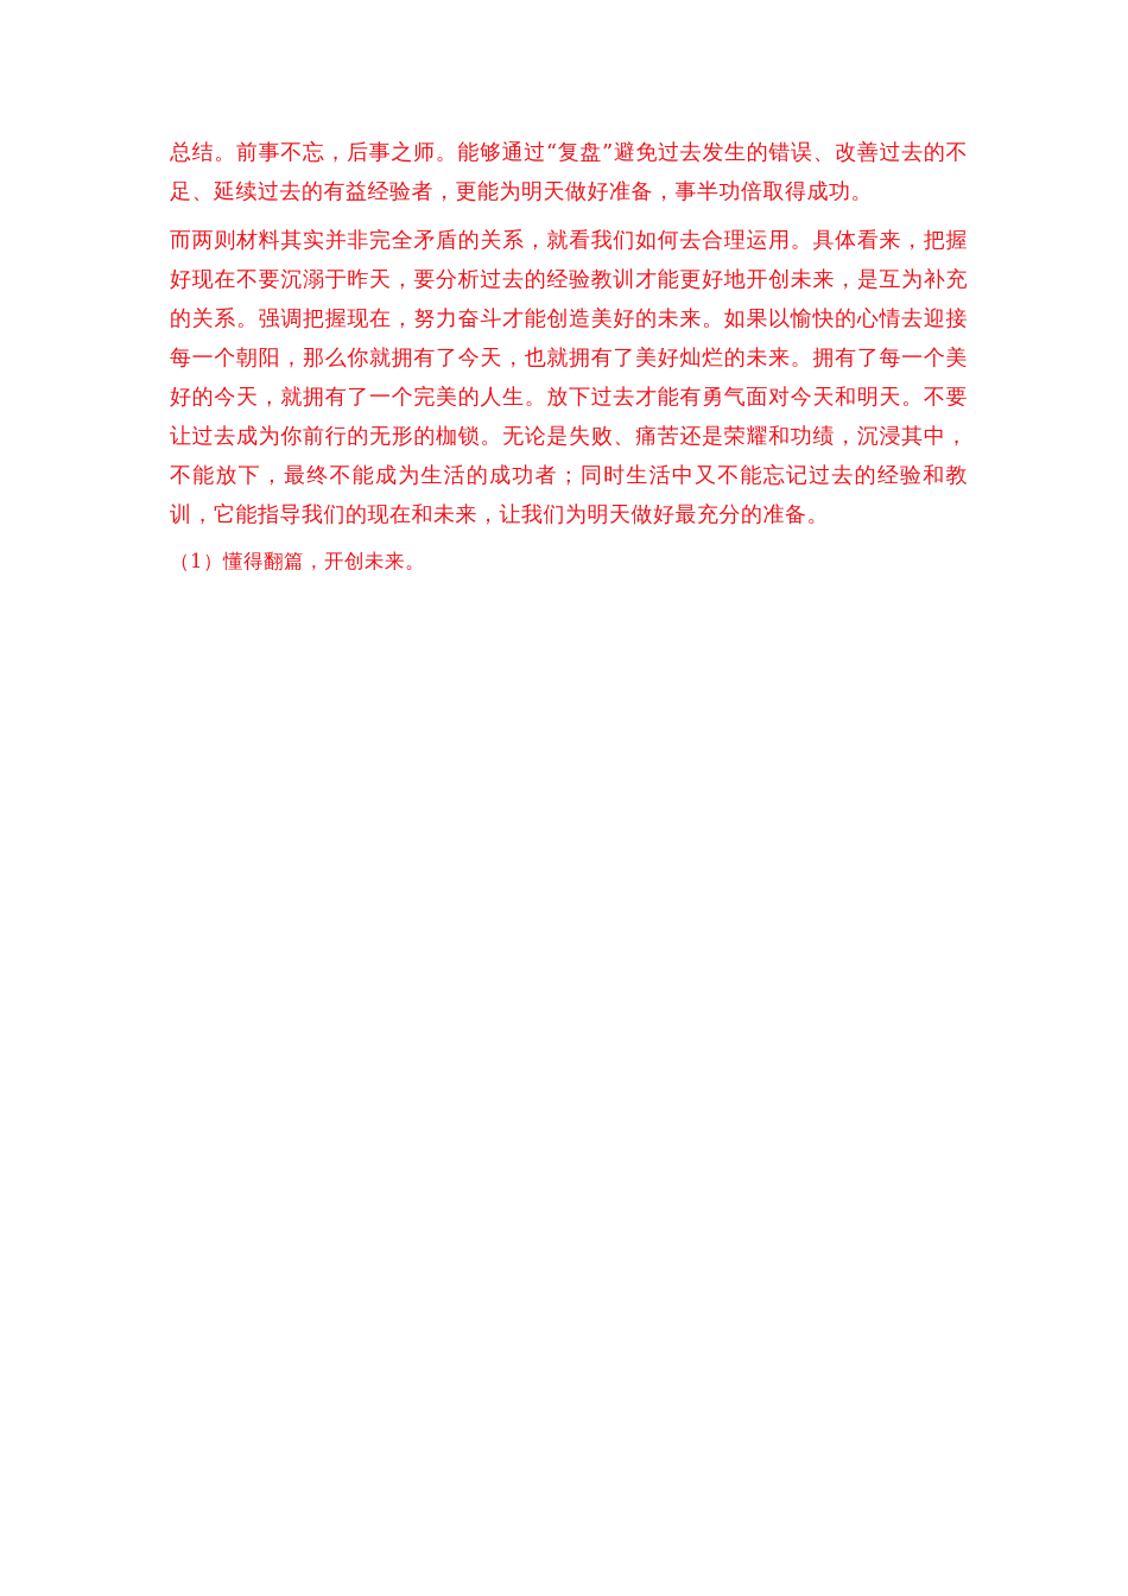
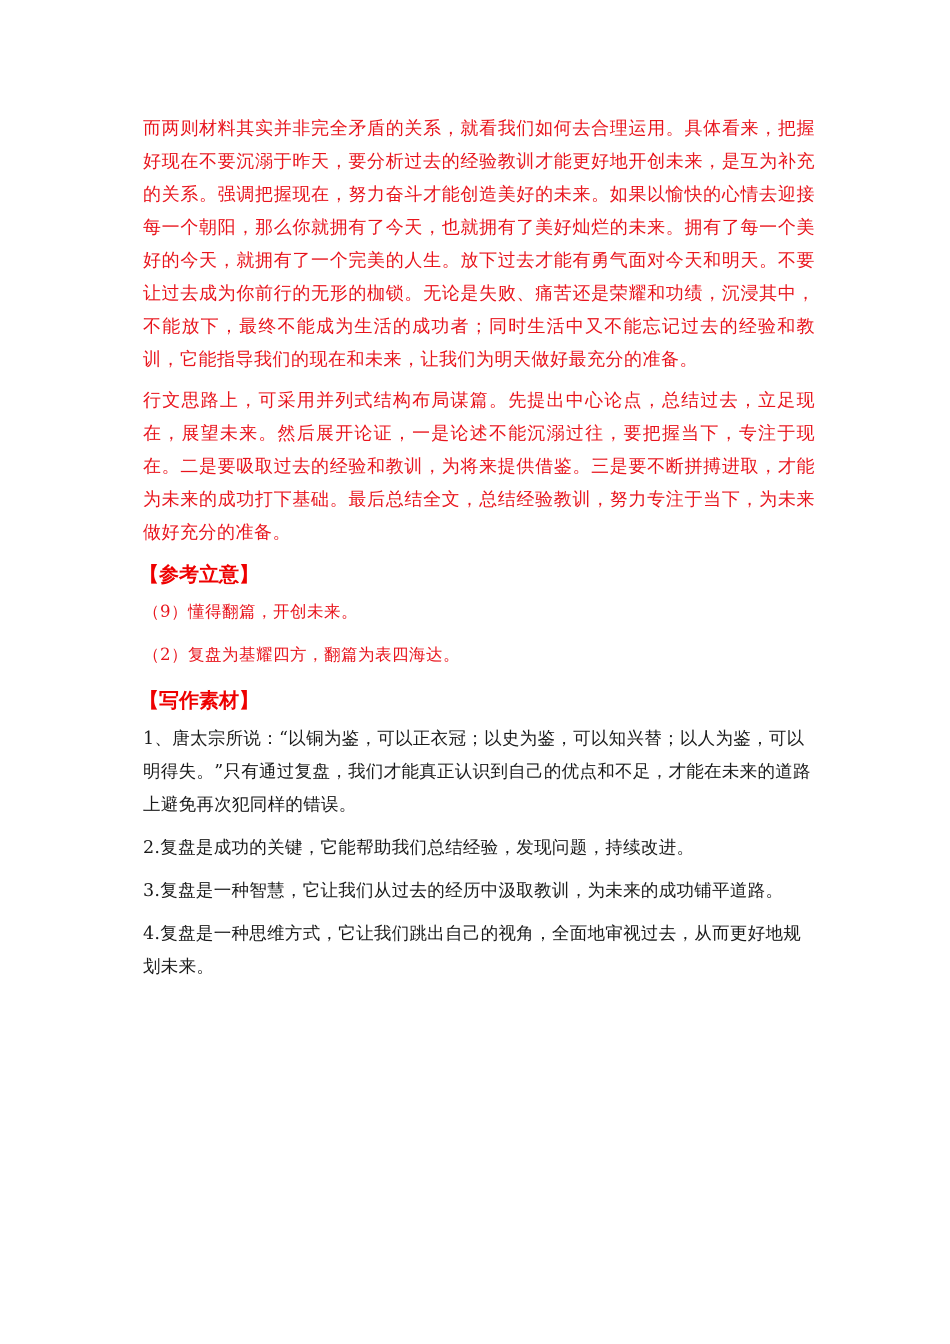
- 总结。前事不忘，后事之师。能够通过“复盘”避免过去发生的错误、改善过去的不足、延续过去的有益经验者，更能为明天做好准备，事半功倍取得成功。
  而两则材料其实并非完全矛盾的关系，就看我们如何去合理运用。具体看来，把握好现在不要沉溺于昨天，要分析过去的经验教训才能更好地开创未来，是互为补充的关系。强调把握现在，努力奋斗才能创造美好的未来。如果以愉快的心情去迎接每一个朝阳，那么你就拥有了今天，也就拥有了美好灿烂的未来。拥有了每一个美好的今天，就拥有了一个完美的人生。放下过去才能有勇气面对今天和明天。不要让过去成为你前行的无形的枷锁。无论是失败、痛苦还是荣耀和功绩，沉浸其中，不能放下，最终不能成为生活的成功者；同时生活中又不能忘记过去的经验和教训，它能指导我们的现在和未来，让我们为明天做好最充分的准备。
+ 行文思路上，可采用并列式结构布局谋篇。先提出中心论点，总结过去，立足现在，展望未来。然后展开论证，一是论述不能沉溺过往，要把握当下，专注于现在。二是要吸取过去的经验和教训，为将来提供借鉴。三是要不断拼搏进取，才能为未来的成功打下基础。最后总结全文，总结经验教训，努力专注于当下，为未来做好充分的准备。
+ 【参考立意】
- （1）懂得翻篇，开创未来。
+ （9）懂得翻篇，开创未来。
+ （2）复盘为基耀四方，翻篇为表四海达。
+ 【写作素材】
+ 1、唐太宗所说：“以铜为鉴，可以正衣冠；以史为鉴，可以知兴替；以人为鉴，可以明得失。”只有通过复盘，我们才能真正认识到自己的优点和不足，才能在未来的道路上避免再次犯同样的错误。
+ 2.复盘是成功的关键，它能帮助我们总结经验，发现问题，持续改进。
+ 3.复盘是一种智慧，它让我们从过去的经历中汲取教训，为未来的成功铺平道路。
+ 4.复盘是一种思维方式，它让我们跳出自己的视角，全面地审视过去，从而更好地规划未来。
